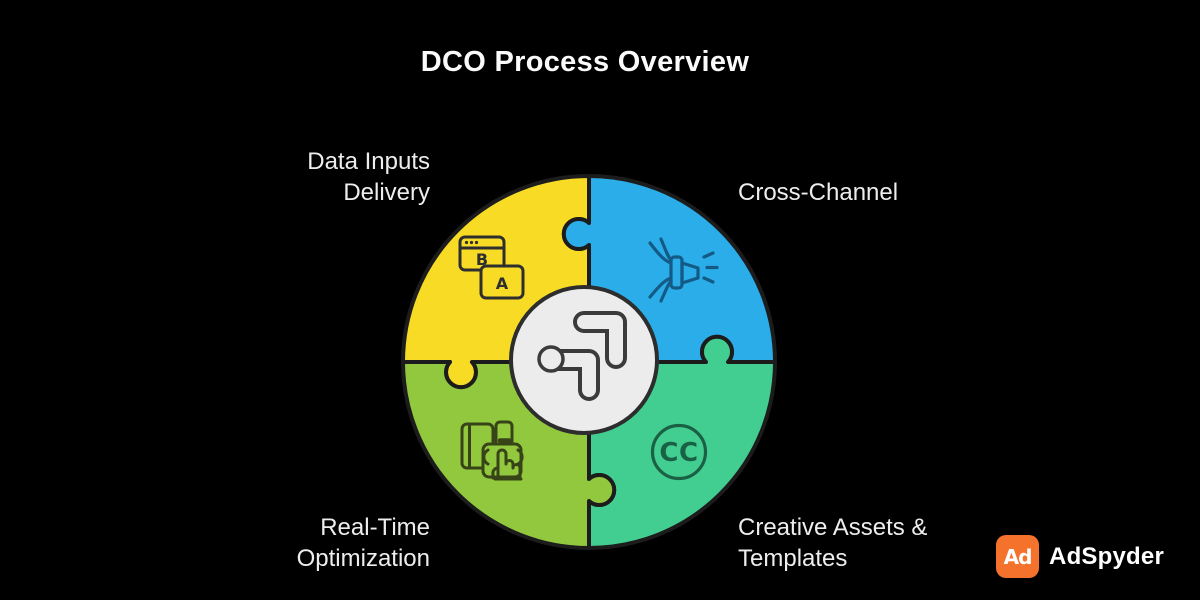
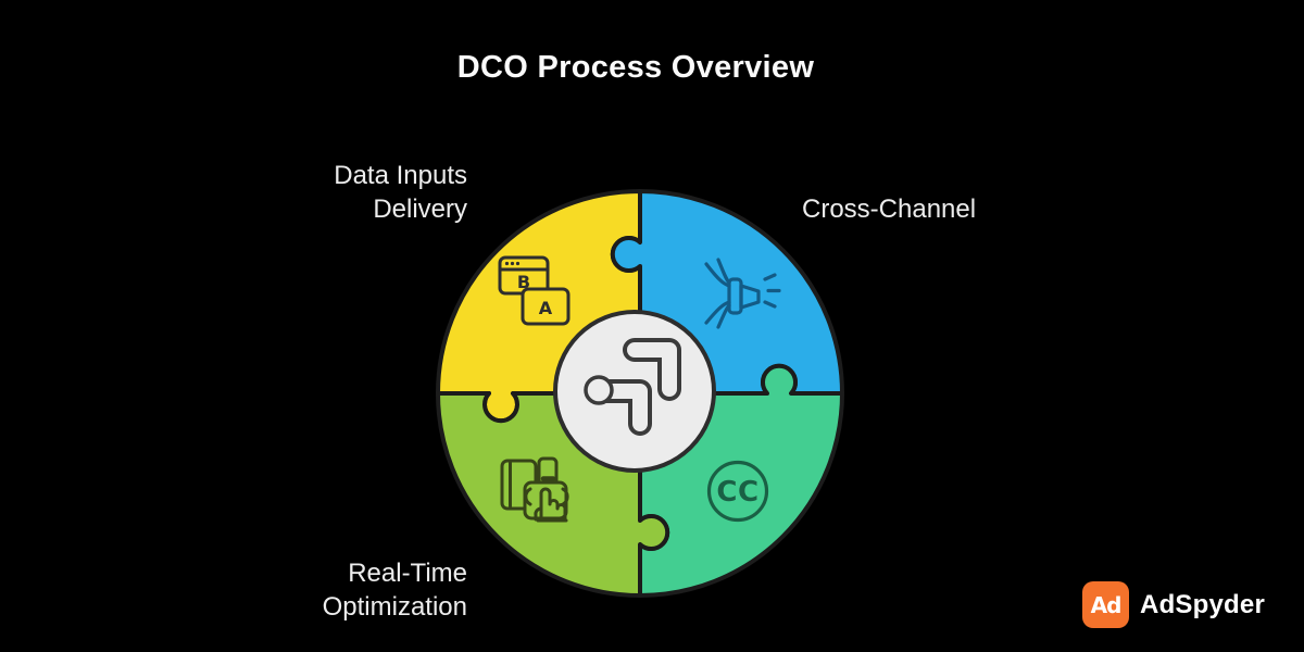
  DCO Process Overview
  B
  A
  CC
  Data Inputs
  Delivery
  Cross-Channel
  Real-Time
  Optimization
- Creative Assets &
- Templates
  Ad
  AdSpyder
